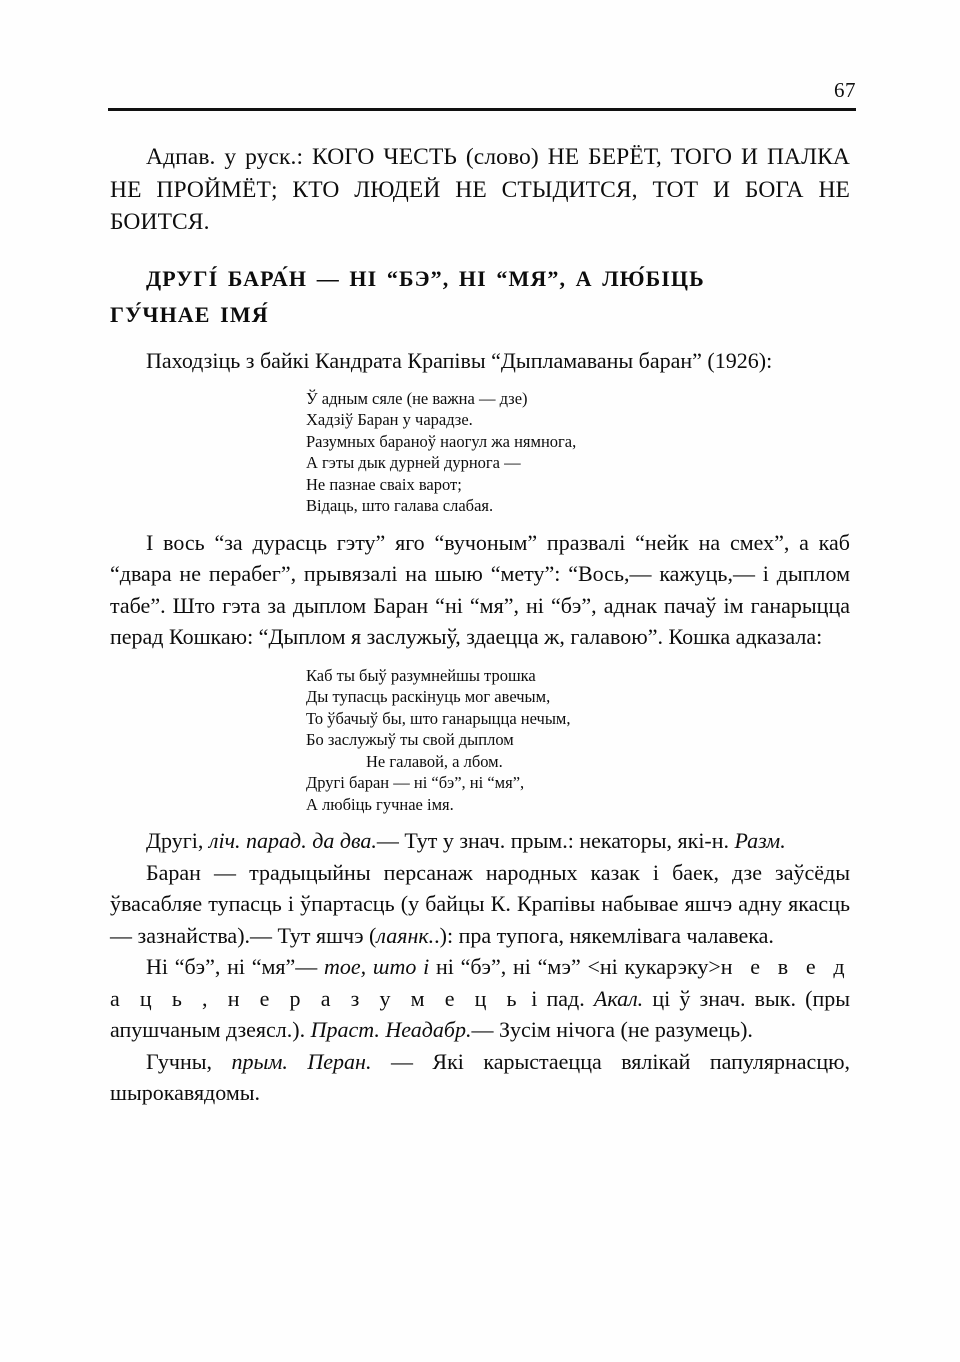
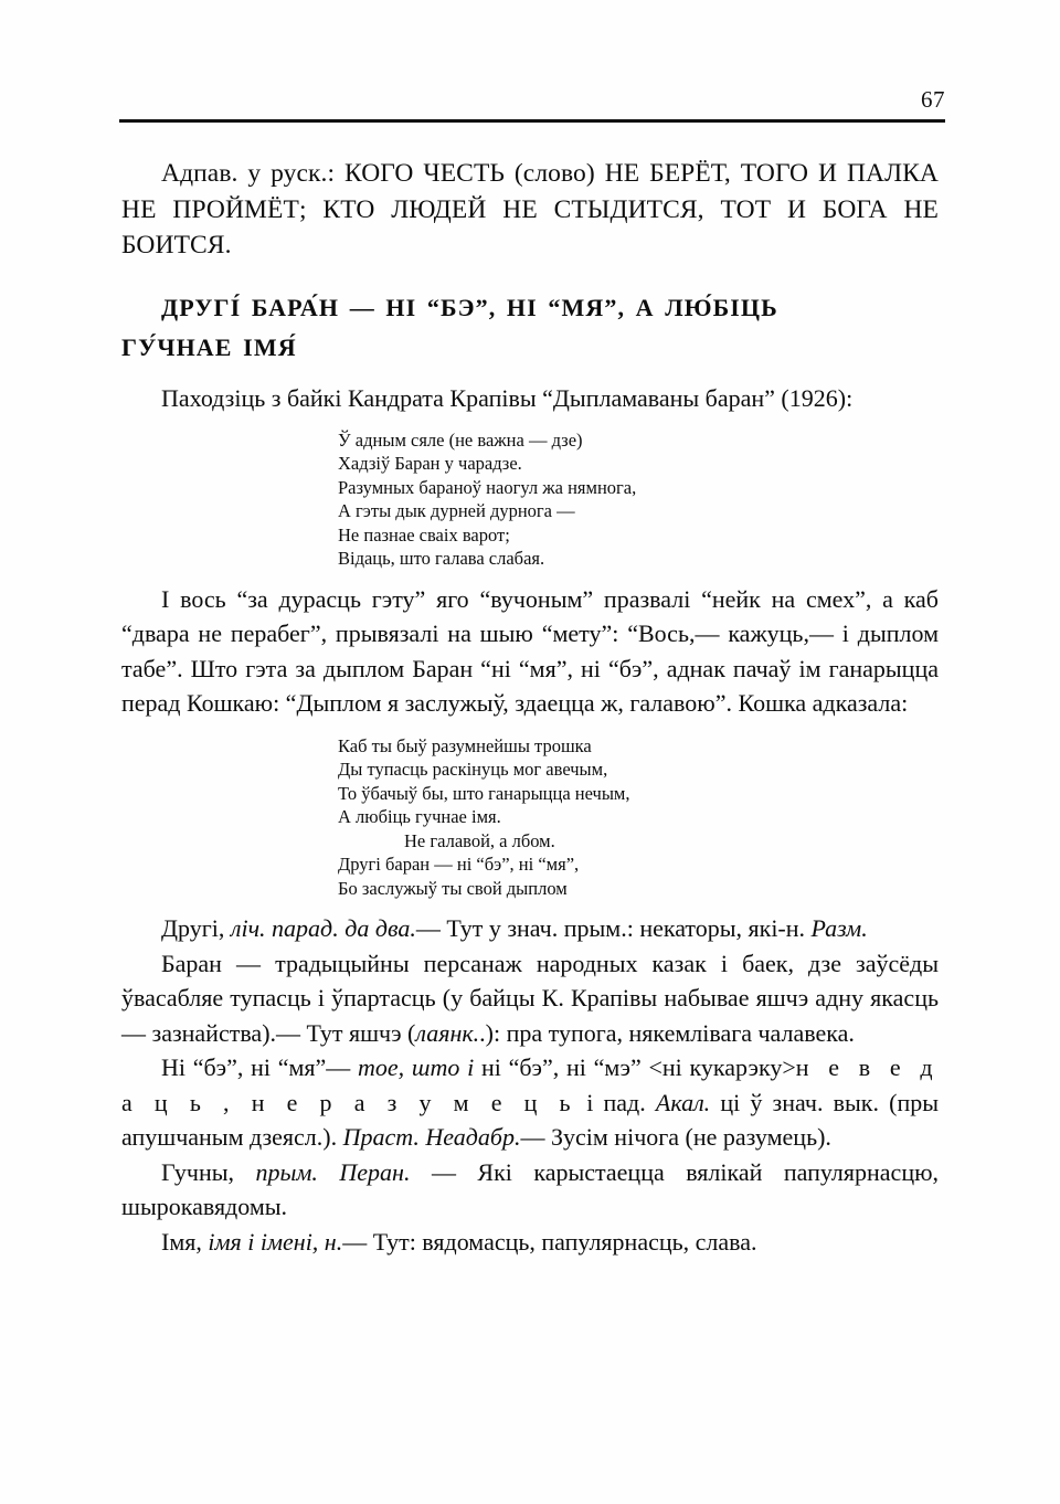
  67
  Адпав. у руск.: КОГО ЧЕСТЬ (слово) НЕ БЕРЁТ, ТОГО И ПАЛКА НЕ ПРОЙМЁТ; КТО ЛЮДЕЙ НЕ СТЫДИТСЯ, ТОТ И БОГА НЕ БОИТСЯ.
  ДРУГІ́ БАРА́Н — НІ “БЭ”, НІ “МЯ”, А ЛЮ́БІЦЬ
  ГУ́ЧНАЕ ІМЯ́
  Паходзіць з байкі Кандрата Крапівы “Дыпламаваны баран” (1926):
  Ў адным сяле (не важна — дзе)
  Хадзіў Баран у чарадзе.
  Разумных бараноў наогул жа нямнога,
  А гэты дык дурней дурнога —
  Не пазнае сваіх варот;
  Відаць, што галава слабая.
  І вось “за дурасць гэту” яго “вучоным” празвалі “нейк на смех”, а каб “двара не перабег”, прывязалі на шыю “мету”: “Вось,— кажуць,— і дыплом табе”. Што гэта за дыплом Баран “ні “мя”, ні “бэ”, аднак пачаў ім ганарыцца перад Кошкаю: “Дыплом я заслужыў, здаецца ж, галавою”. Кошка адказала:
  Каб ты быў разумнейшы трошка
  Ды тупасць раскінуць мог авечым,
  То ўбачыў бы, што ганарыцца нечым,
- Бо заслужыў ты свой дыплом
+ А любіць гучнае імя.
  Не галавой, а лбом.
  Другі баран — ні “бэ”, ні “мя”,
- А любіць гучнае імя.
+ Бо заслужыў ты свой дыплом
  Другі, ліч. парад. да два.— Тут у знач. прым.: некаторы, які-н. Разм.
  Баран — традыцыйны персанаж народных казак і баек, дзе заўсёды ўвасабляе тупасць і ўпартасць (у байцы К. Крапівы набывае яшчэ адну якасць — зазнайства).— Тут яшчэ (лаянк..): пра тупога, някемлівага чалавека.
  Ні “бэ”, ні “мя”— тое, што і ні “бэ”, ні “мэ” <ні кукарэку>н е в е д а ц ь , н е р а з у м е ц ь і пад. Акал. ці ў знач. вык. (пры апушчаным дзеясл.). Праст. Неадабр.— Зусім нічога (не разумець).
  Гучны, прым. Перан. — Які карыстаецца вялікай папулярнасцю, шырокавядомы.
+ Імя, імя і імені, н.— Тут: вядомасць, папулярнасць, слава.
